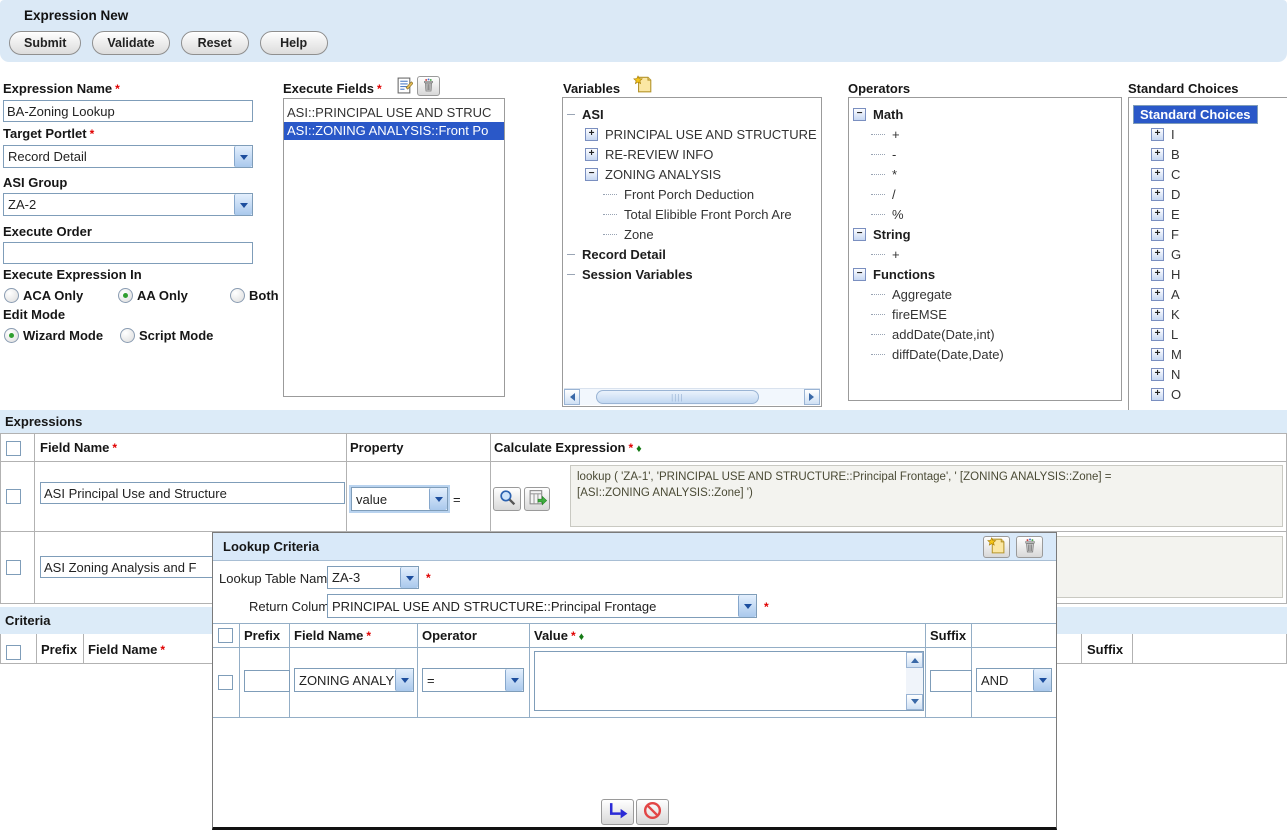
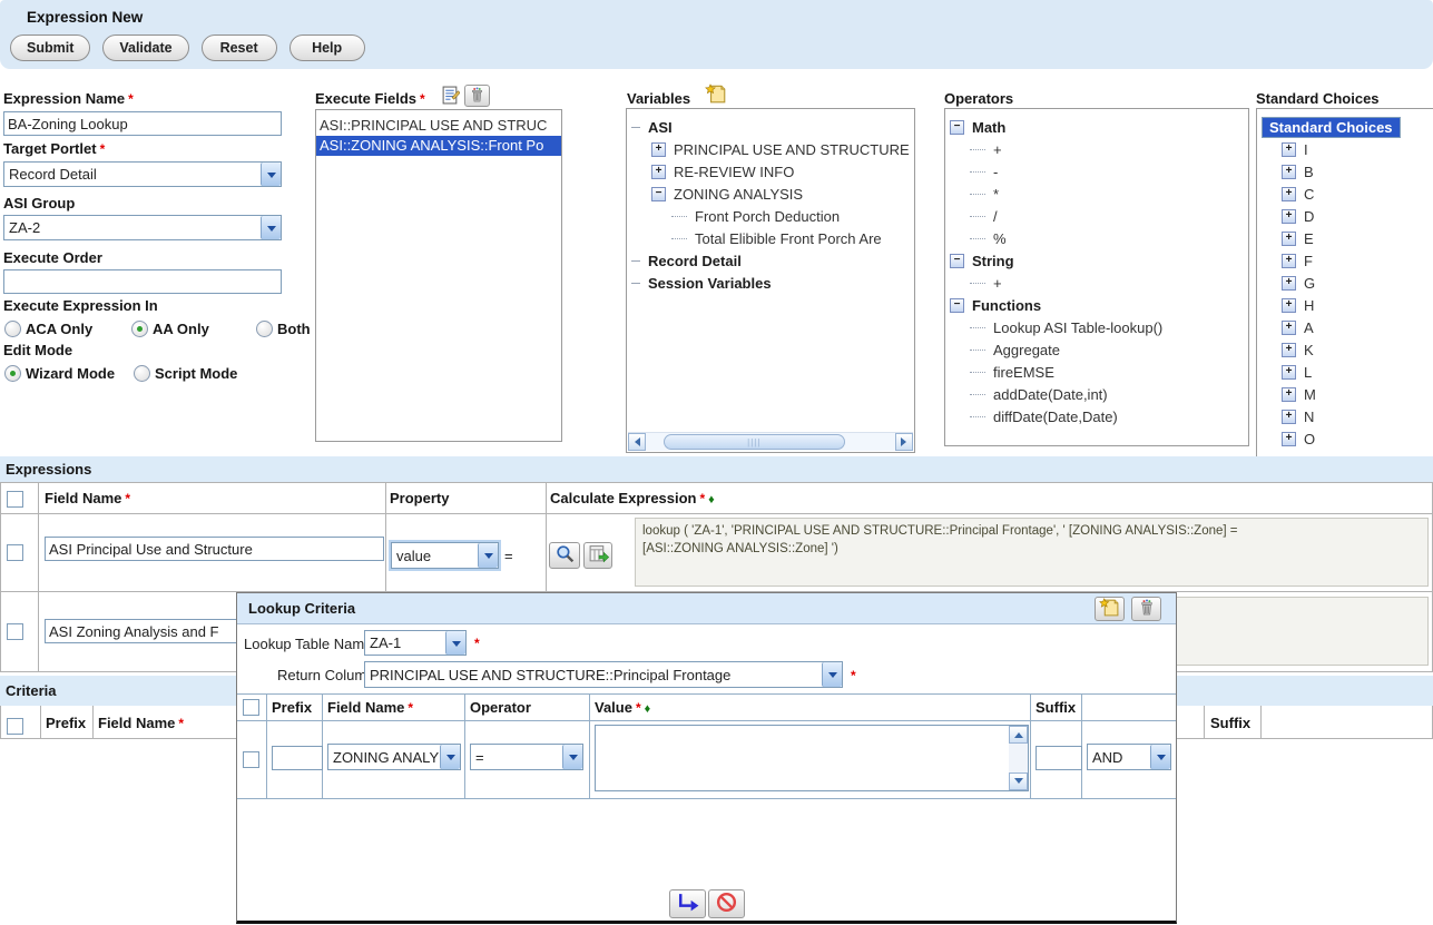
  Expression New
  Submit
  Validate
  Reset
  Help
  Expression Name *
  BA-Zoning Lookup
  Target Portlet *
  Record Detail
  ASI Group
  ZA-2
  Execute Order
  Execute Expression In
  ACA Only
  AA Only
  Both
  Edit Mode
  Wizard Mode
  Script Mode
  Execute Fields *
  ASI::PRINCIPAL USE AND STRUC
  ASI::ZONING ANALYSIS::Front Po
  Variables
  ASI
  +
  PRINCIPAL USE AND STRUCTURE
  +
  RE-REVIEW INFO
  −
  ZONING ANALYSIS
  Front Porch Deduction
  Total Elibible Front Porch Are
- Zone
  Record Detail
  Session Variables
  Operators
  −
  Math
  +
  -
  *
  /
  %
  −
  String
  +
  −
  Functions
+ Lookup ASI Table-lookup()
  Aggregate
  fireEMSE
  addDate(Date,int)
  diffDate(Date,Date)
  Standard Choices
  Standard Choices
  +
  I
  +
  B
  +
  C
  +
  D
  +
  E
  +
  F
  +
  G
  +
  H
  +
  A
  +
  K
  +
  L
  +
  M
  +
  N
  +
  O
  Expressions
  Field Name *
  Property
  Calculate Expression * ♦
  ASI Principal Use and Structure
  value
  =
  lookup ( 'ZA-1', 'PRINCIPAL USE AND STRUCTURE::Principal Frontage', ' [ZONING ANALYSIS::Zone] = [ASI::ZONING ANALYSIS::Zone] ')
  ASI Zoning Analysis and F
  Criteria
  Prefix
  Field Name *
  Suffix
  Lookup Criteria
  Lookup Table Nam
- ZA-3
+ ZA-1
  *
  Return Colum
  PRINCIPAL USE AND STRUCTURE::Principal Frontage
  *
  Prefix
  Field Name *
  Operator
  Value * ♦
  Suffix
  ZONING ANALY
  =
  AND
